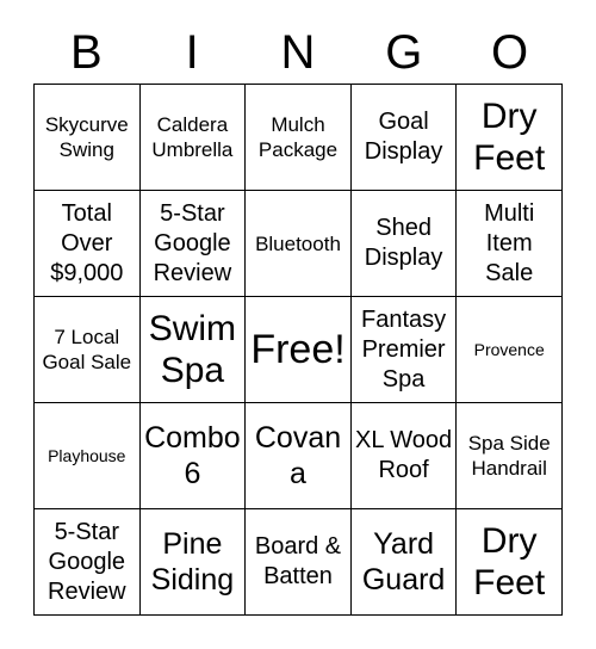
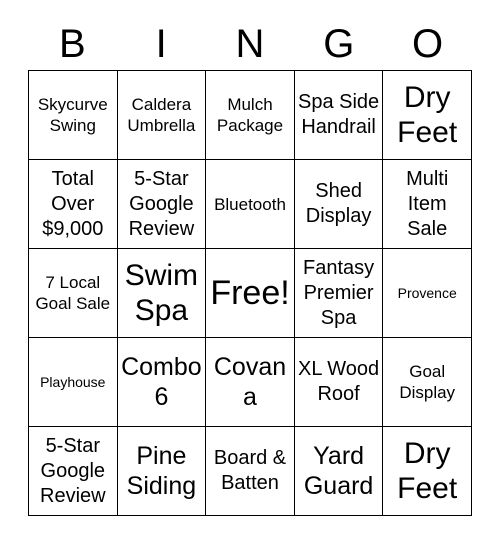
  B
  I
  N
  G
  O
  Skycurve Swing
  Caldera Umbrella
  Mulch Package
- Goal Display
+ Spa Side Handrail
  Dry Feet
  Total Over $9,000
  5-Star Google Review
  Bluetooth
  Shed Display
  Multi Item Sale
  7 Local Goal Sale
  Swim Spa
  Free!
  Fantasy Premier Spa
  Provence
  Playhouse
  Combo 6
  Covana
  XL Wood Roof
- Spa Side Handrail
+ Goal Display
  5-Star Google Review
  Pine Siding
  Board & Batten
  Yard Guard
  Dry Feet
